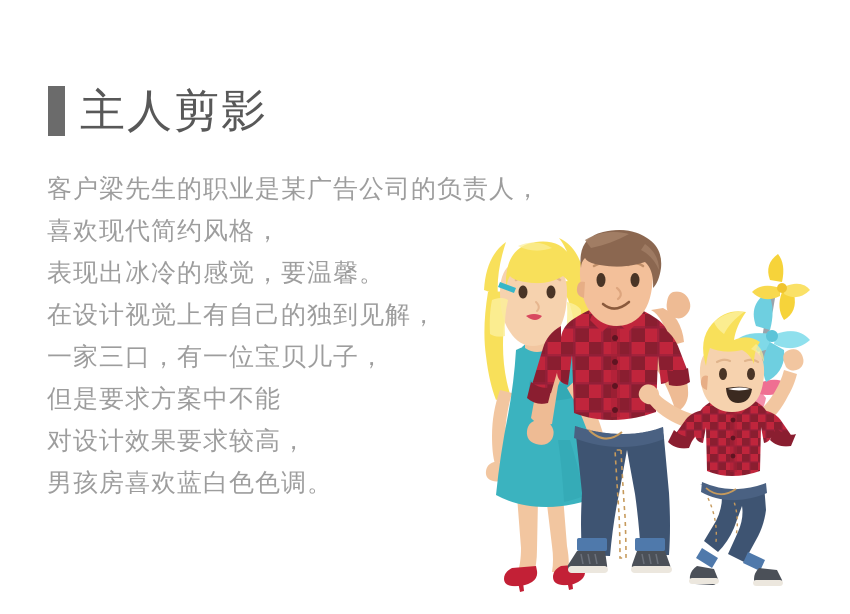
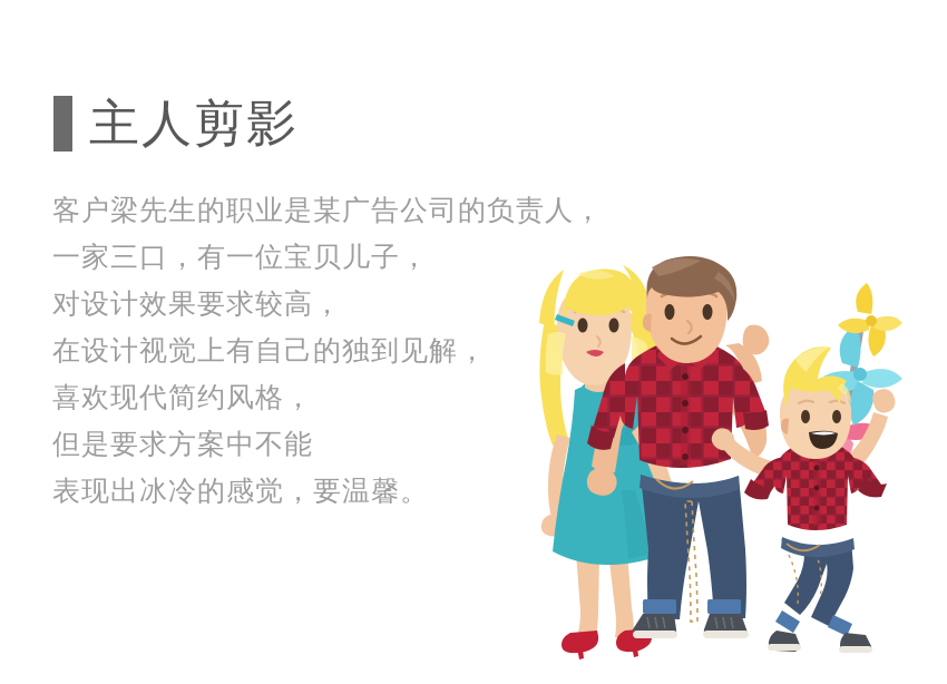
  主人剪影
  客户梁先生的职业是某广告公司的负责人，
- 喜欢现代简约风格，
+ 一家三口，有一位宝贝儿子，
- 表现出冰冷的感觉，要温馨。
+ 对设计效果要求较高，
  在设计视觉上有自己的独到见解，
- 一家三口，有一位宝贝儿子，
+ 喜欢现代简约风格，
  但是要求方案中不能
- 对设计效果要求较高，
+ 表现出冰冷的感觉，要温馨。
- 男孩房喜欢蓝白色色调。
